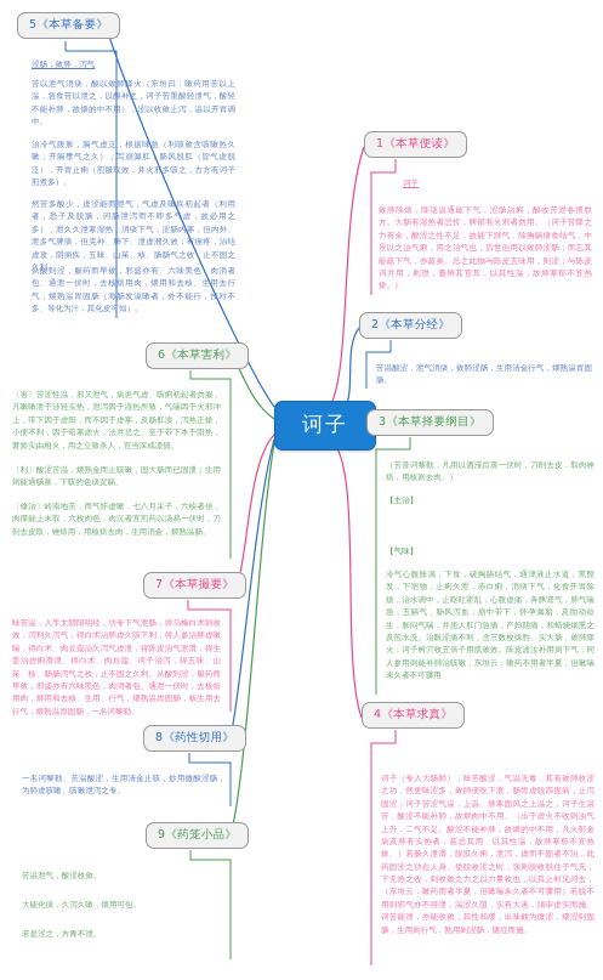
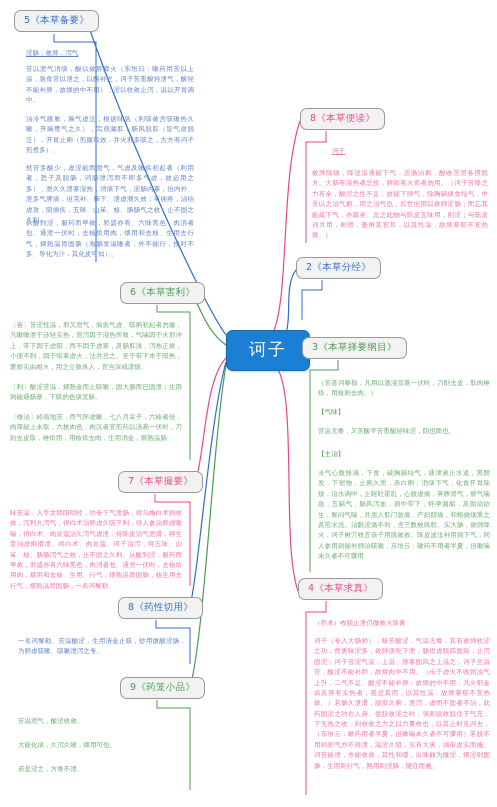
  诃子
- 1《本草便读》
+ 8《本草便读》
  诃子
  敛肺除烦，降逆温通能下气，涩肠治痢，酸收苦泄各擅胜方。大肠有湿热者忌投，脾部有火邪者勿用。（诃子苦降之力有余，酸涩之性不足，故能下肺气，除胸膈痰食结气，中景以之治气痢，用之治气也，后世但用以敛肺涩肠；而忘其能疏下气，亦疏矣。总之此物与陈皮五味用，则涩；与陈皮诃并用，则泄，善辨其宜耳，以其性温，故肺寒郁不宜热燥。）
  2《本草分经》
- 苦温酸涩，泄气消痰，敛肺涩肠，生用清金行气，煨熟温胃固肠。
  3《本草择要纲目》
  （苦音诃黎勒，凡用以酒浸后蒸一伏时，刀削去皮，取肉锉焙，用核则去肉。）
- 【主治】
+ 【气味】
+ 苦温无毒，又苦酸平苦重酸轻味涩，阴也降也。
- 【气味】
+ 【主治】
  冷气心腹胀满，下食，破胸膈结气，通津液止水道，黑髭发，下宿物，止痢久泄，赤白痢，消痰下气，化食开胃除烦，治水调中，止呕吐霍乱，心腹虚痛，奔豚肾气，肺气喘急，五膈气，肠风泻血，崩中带下，怀孕漏胎，及胎动欲生，胀闷气喘，并患人肛门急痛，产妇阴痛，和蜡烧烟熏之及煎水洗。治眼涩痛不利，含三数枚殊胜。实大肠，敛肺降火，诃子树穴收五倍子用肌敛效。陈皮波汝补用则下气；同人参用则能补肺治咳嗽，东垣云：嗽药不用者半夏，但嗽喘未久者不可骤用
  4《本草求真》
+ （乔木）收脱止泄仍微敛火除青
  诃子（专入大肠肺），味苦酸涩，气温无毒，其有敛肺收涩之功，然更味涩多，敛肺便吃下泄，肠胃虚脱四固病，止泻固涩；诃子苦涩气温，上温、肺寒固风之上温之，诃子生温苦，酸涩不能补肺，故煨肉中不用。（出于虚火不收则浊气上升，二气不足。酸涩不能补肺；故煨的中不用，凡火郁金病及肺有实热者，甚忌其用，以其性温，故肺寒郁不宜热燥。）若肠久泄滑，脱肛久痢，泄泻，虚而不固者不治，此药固涩之功在人身。使脱收涩之时，强则脱收脱住于气充，下无热之收，则收敛之力之以力量收也，以其止时见诃去，（东垣云：嗽药用者半夏，但嗽喘未久者不可骤用）若脱不用则邪气亦不得泄，温涩久阻，实有大害，须审虚实而施。诃苦能泄，亦能收敛，其性和缓，出味颇为微涩，煨涩则固肠，生用则行气，熟用则涩肠，随症而施。
  5《本草备要》
  涩肠，敛肺，泻气
  苦以泄气消痰，酸以敛肺降火（东垣曰：嗽药用苦以上温，急食苦以泄之，以酸补之，诃子苦重酸轻泄气，酸轻不能补肺，故煨的中不用），涩以收敛止泻，温以开胃调中。
  治冷气腹胀，膈气虚泛，根据味急（利咳敛含咳嗽热久嗽，开膈壅气之久），写崩漏肛，肠风脱肛（皆气虚脱泛），开胃止痢（煎服取效，并火邪多咳之，古方有诃子煎煮多）。
  然苦多酸少，虚涩能而泄气，气虚及嗽疾初起者（利用者，恐子及脱肠，诃肠泄泻而不即多气虚，故必用之多），泄久久泄寒湿热，消痰下气，涩肠内寒，但内外、泄多气脾痰，但克补、肠下、泄虚潮久效；有痈疼，治结虚攻，阴痈疾，五味、山茱、核、肠肠气之收，止不固之久利。
  从酸到涩，服药而早敛，邪盛亦有、六味黑色，肉消者包、通泄一伏时，去核焙用肉，煨用和去核、生用去行气，煨熟温胃固肠（海肠发滋嗽者，外不能行，投对不多、导化为汁，其化皮可知）。
  6《本草害利》
  〔害〕苦涩性温，邪又泄气，病患气虚、咳痢初起者勿服，凡嗽嗽泄于涉轻实热，泄泻因于湿热所致，气喘因于火邪冲上，带下因于虚阳，而不因于虚寒，及肠肛渎，泻热正燥，小便不利，因于暗寒虚火，法并忌之。至于带下本于阳热，窘烦实由相火，用之立致杀人，宜当深戒凛慎。
  〔利〕酸涩苦温，煨熟金而止咳嗽，固大肠而已固泄；生用则能通肠塞，下咳的色痰宽膈。
  〔修治〕岭南地苦，而气怀虚嗽，七八月采子，六棱者佳，肉厚能上未取，六枚肉色，肉沉者宜煎药以汤易一伏时，刀剖去皮取，锉焙用，用核焙去肉，生用消金，煨熟温肠。
  7《本草撮要》
  味苦温，入手太阴阳明经，功专下气泄肠，得乌梅白术则收效，泻利久泻气，得白术治肺虚久咳下利，得人参治肺虚嗽喘，得白术、肉豆蔻治久泻气虚泄，得陈皮治气泄滑，得生姜治虚痢滑泄、得白术、肉豆蔻、诃子治泻，得五味、山茱、核、肠肠泻气之收，止不固之久利。从酸到涩，服药而早敛，邪盛亦有六味黑色，肉消者包、通泄一伏时，去核焙用肉，煨用和去核、生用、行气，煨熟温胃固肠，核生用去行气，煨熟温胃固肠，一名诃黎勒。
  8《药性切用》
  一名诃黎勒、苦温酸涩，生用清金止咳，炒用微酸涩肠，为肺虚咳嗽、咳嗽泄泻之专。
  9《药笼小品》
  苦温泄气，酸涩收敛。
  大能化痰，久泻久嗽，煨用可包。
  若是涩之，方青不泄。
